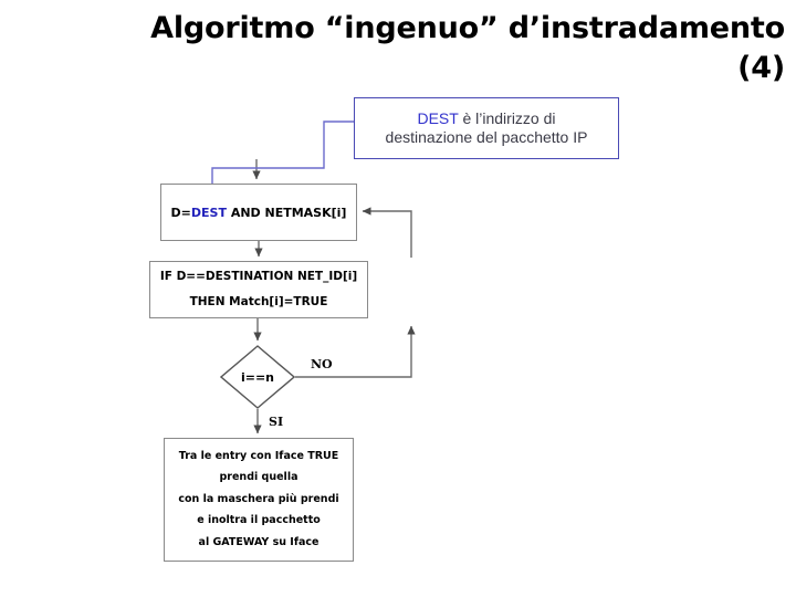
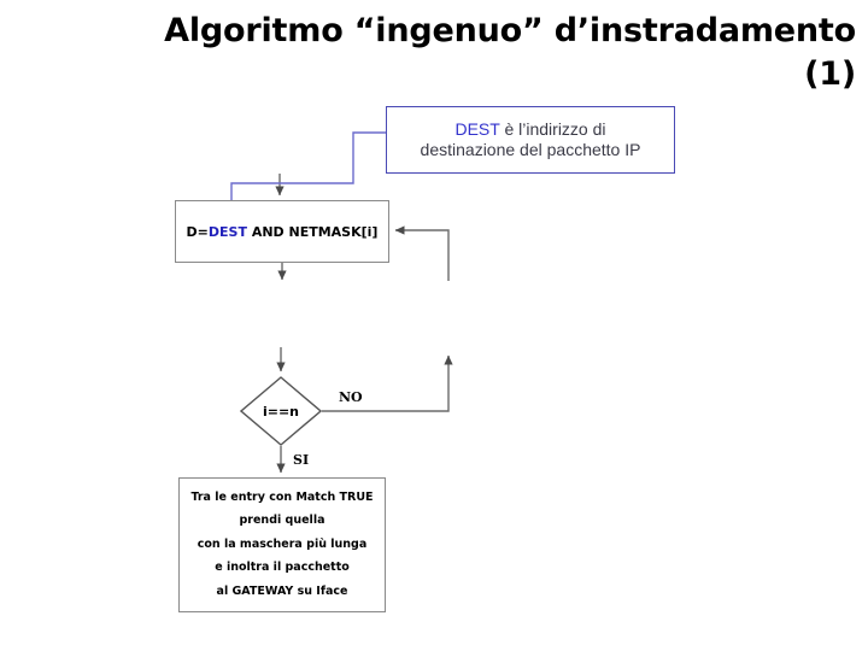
  Algoritmo “ingenuo” d’instradamento
- (4)
+ (1)
  D=DEST AND NETMASK[i]
- IF D==DESTINATION NET_ID[i]
- THEN Match[i]=TRUE
  i==n
- Tra le entry con Iface TRUE
+ Tra le entry con Match TRUE
  prendi quella
- con la maschera più prendi
+ con la maschera più lunga
  e inoltra il pacchetto
  al GATEWAY su Iface
  DEST è l’indirizzo di
  destinazione del pacchetto IP
  NO
  SI
